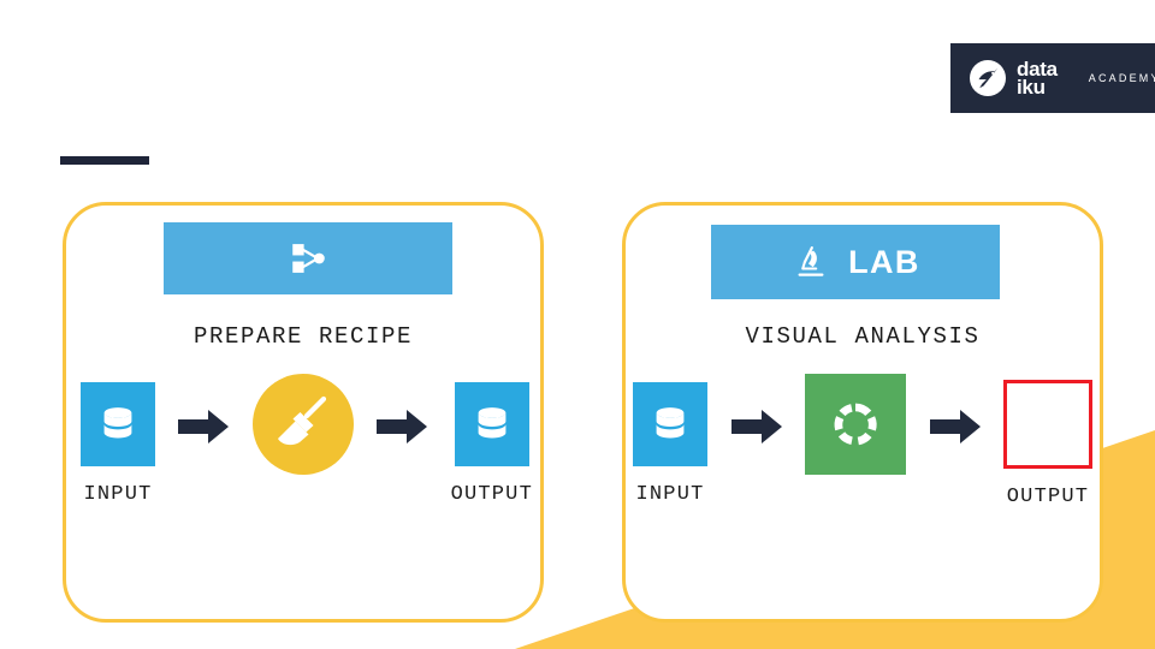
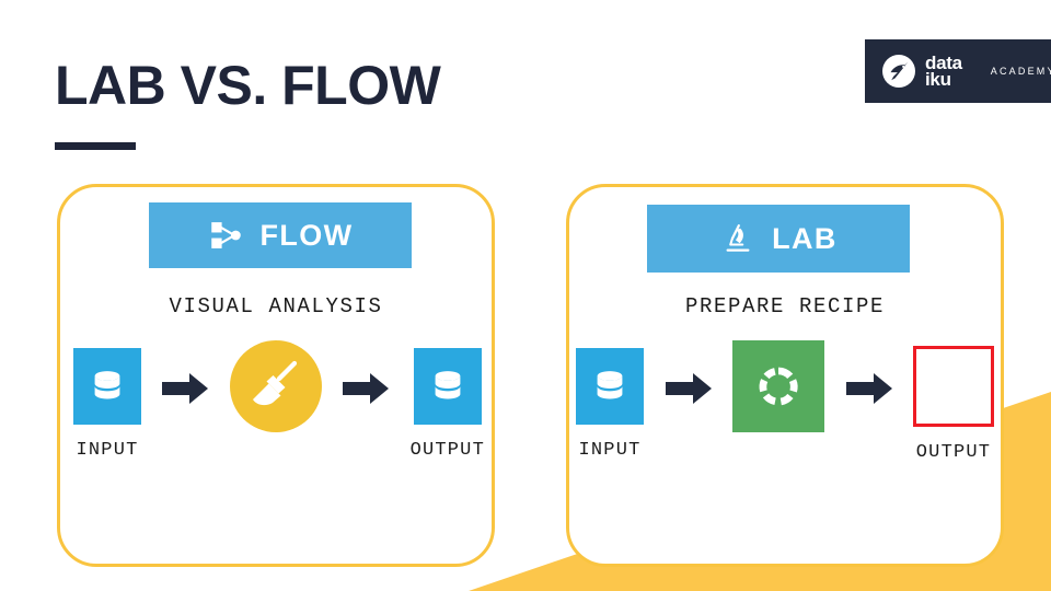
+ LAB VS. FLOW
  data
  iku
  ACADEM
+ FLOW
- PREPARE RECIPE
+ VISUAL ANALYSIS
  INPUT
  OUTPUT
  LAB
- VISUAL ANALYSIS
+ PREPARE RECIPE
  INPUT
  OUTPUT
